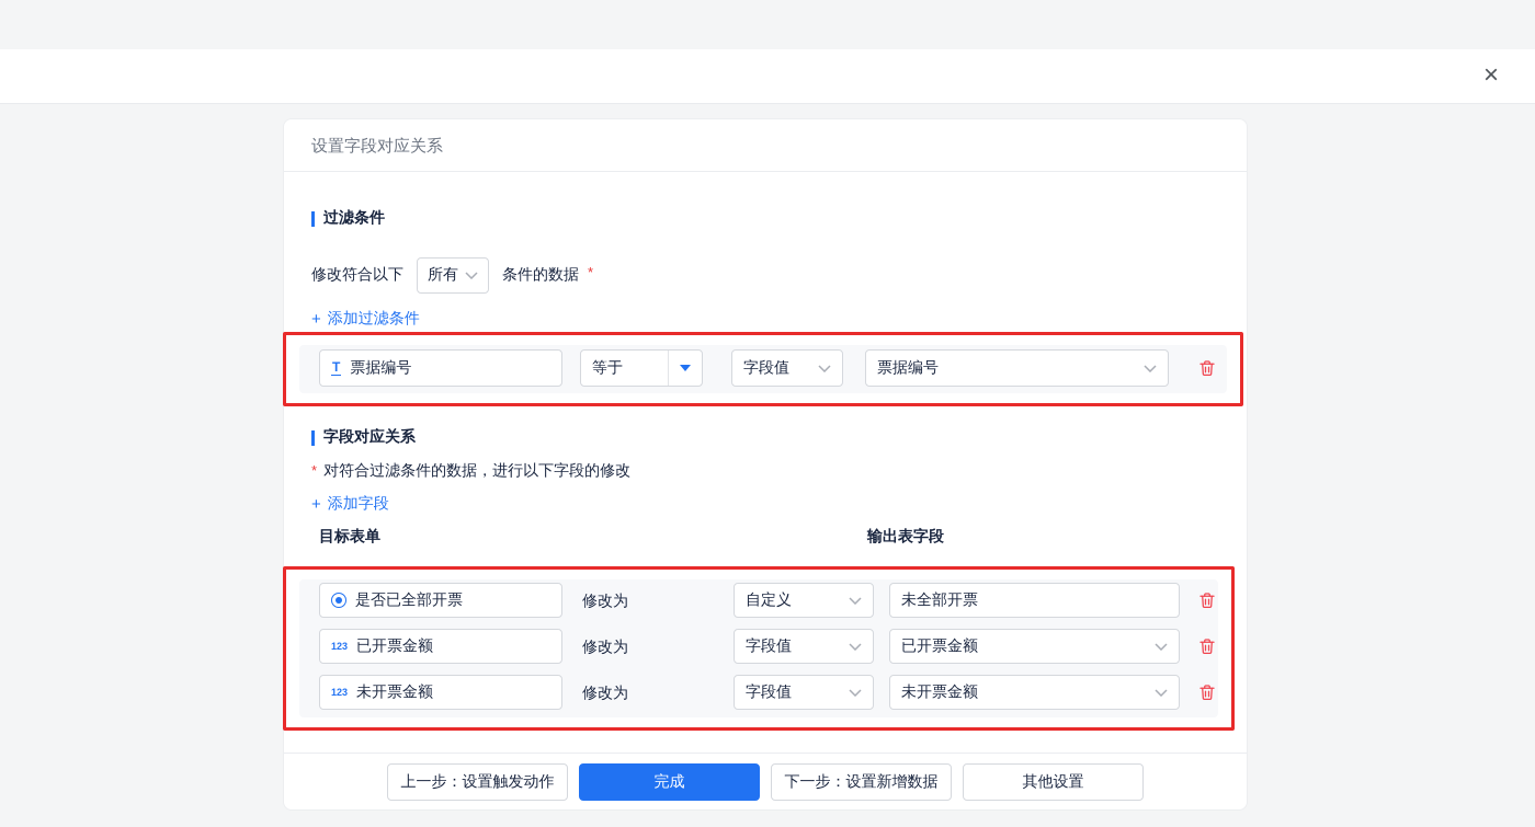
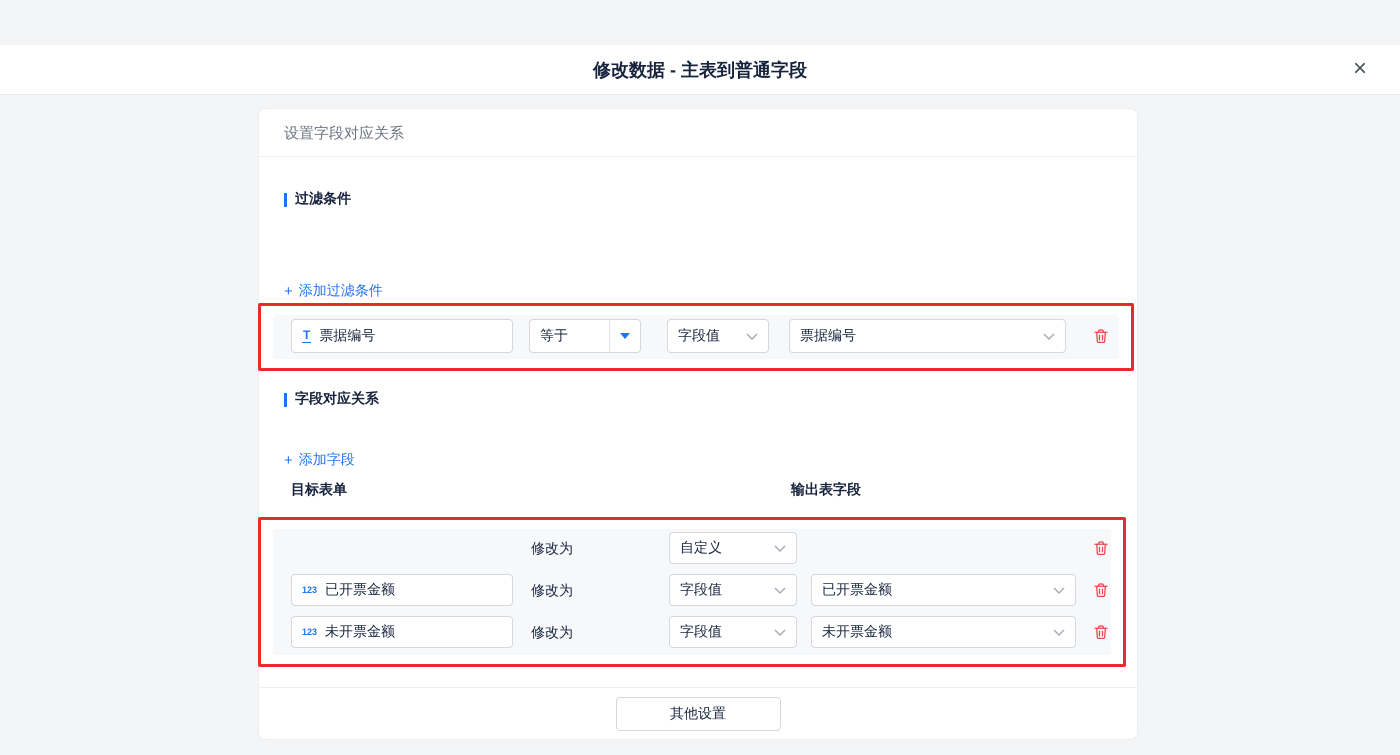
+ 修改数据 - 主表到普通字段
  ×
  设置字段对应关系
  过滤条件
- 修改符合以下
- 所有
- 条件的数据
- *
  +
  添加过滤条件
  T
  票据编号
  等于
  字段值
  票据编号
  字段对应关系
- * 对符合过滤条件的数据，进行以下字段的修改
  +
  添加字段
  目标表单
  输出表字段
- 是否已全部开票
  修改为
  自定义
- 未全部开票
  123
  已开票金额
  修改为
  字段值
  已开票金额
  123
  未开票金额
  修改为
  字段值
  未开票金额
- 上一步：设置触发动作
- 完成
- 下一步：设置新增数据
  其他设置
